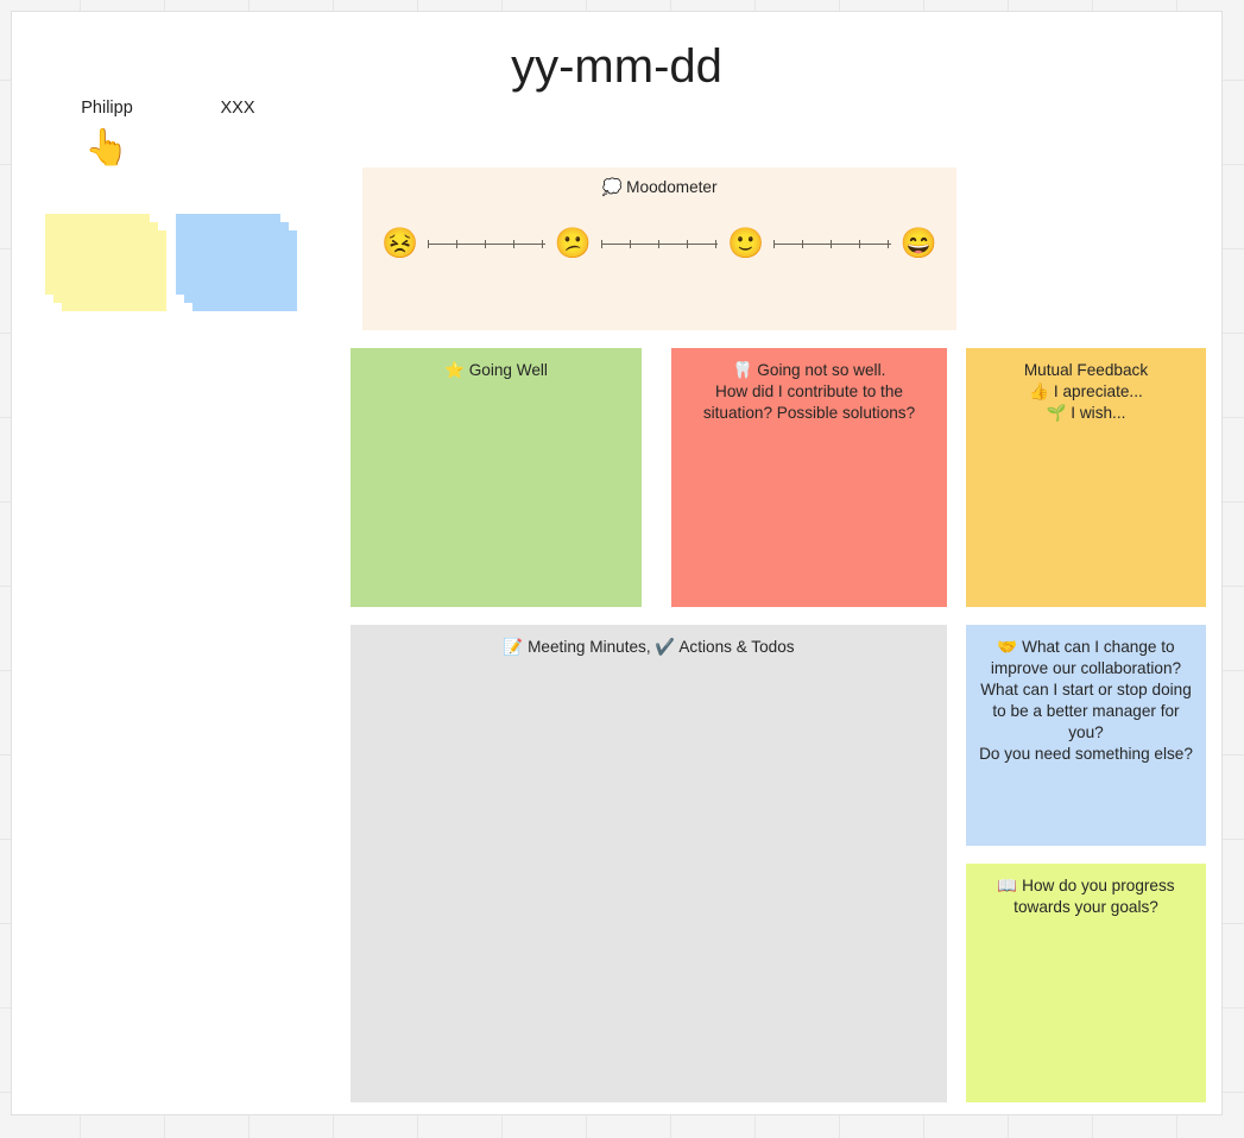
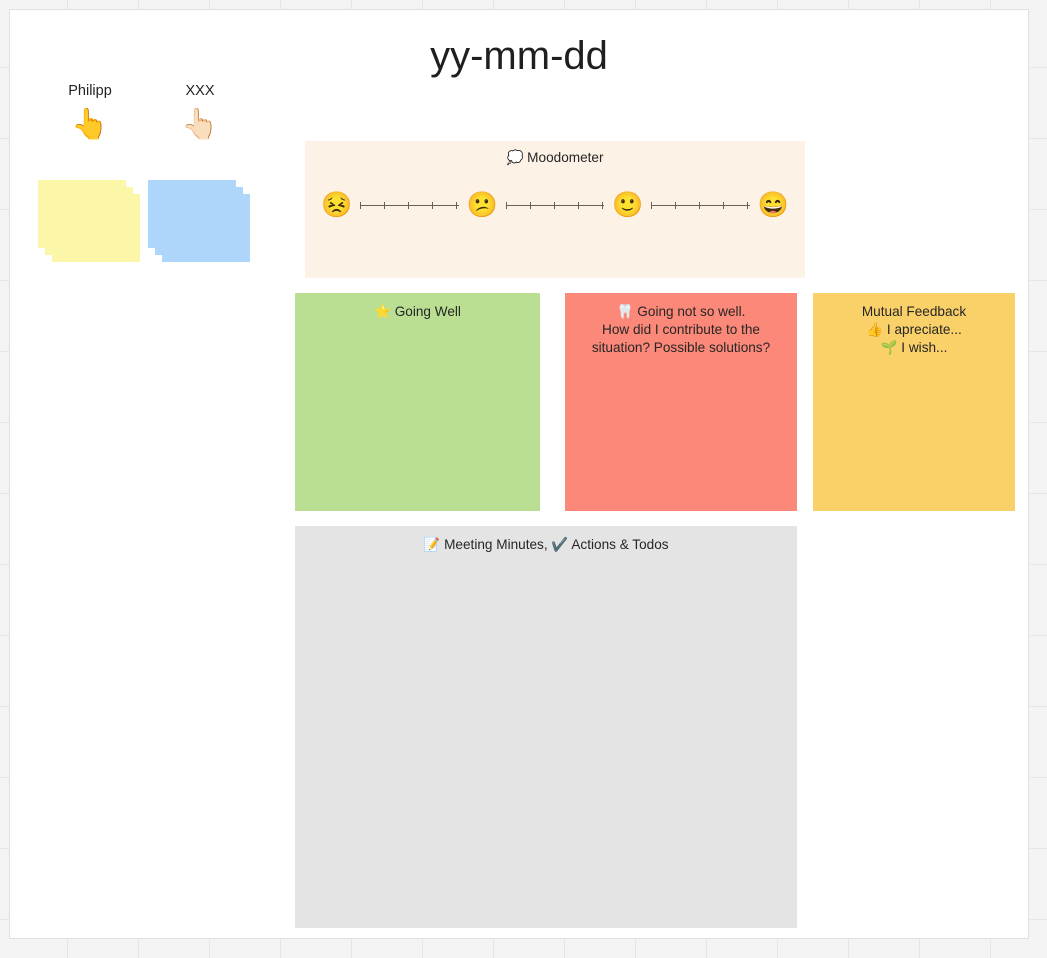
  yy-mm-dd
  Philipp
  👆
  XXX
+ 👆🏻
  💭 Moodometer
  😣
  😕
  🙂
  😄
  ⭐ Going Well
  🦷 Going not so well.
  How did I contribute to the situation? Possible solutions?
  Mutual Feedback
  👍 I apreciate...
  🌱 I wish...
  📝 Meeting Minutes, ✔️ Actions & Todos
- 🤝 What can I change to improve our collaboration? What can I start or stop doing to be a better manager for you?
- Do you need something else?
- 📖 How do you progress towards your goals?
